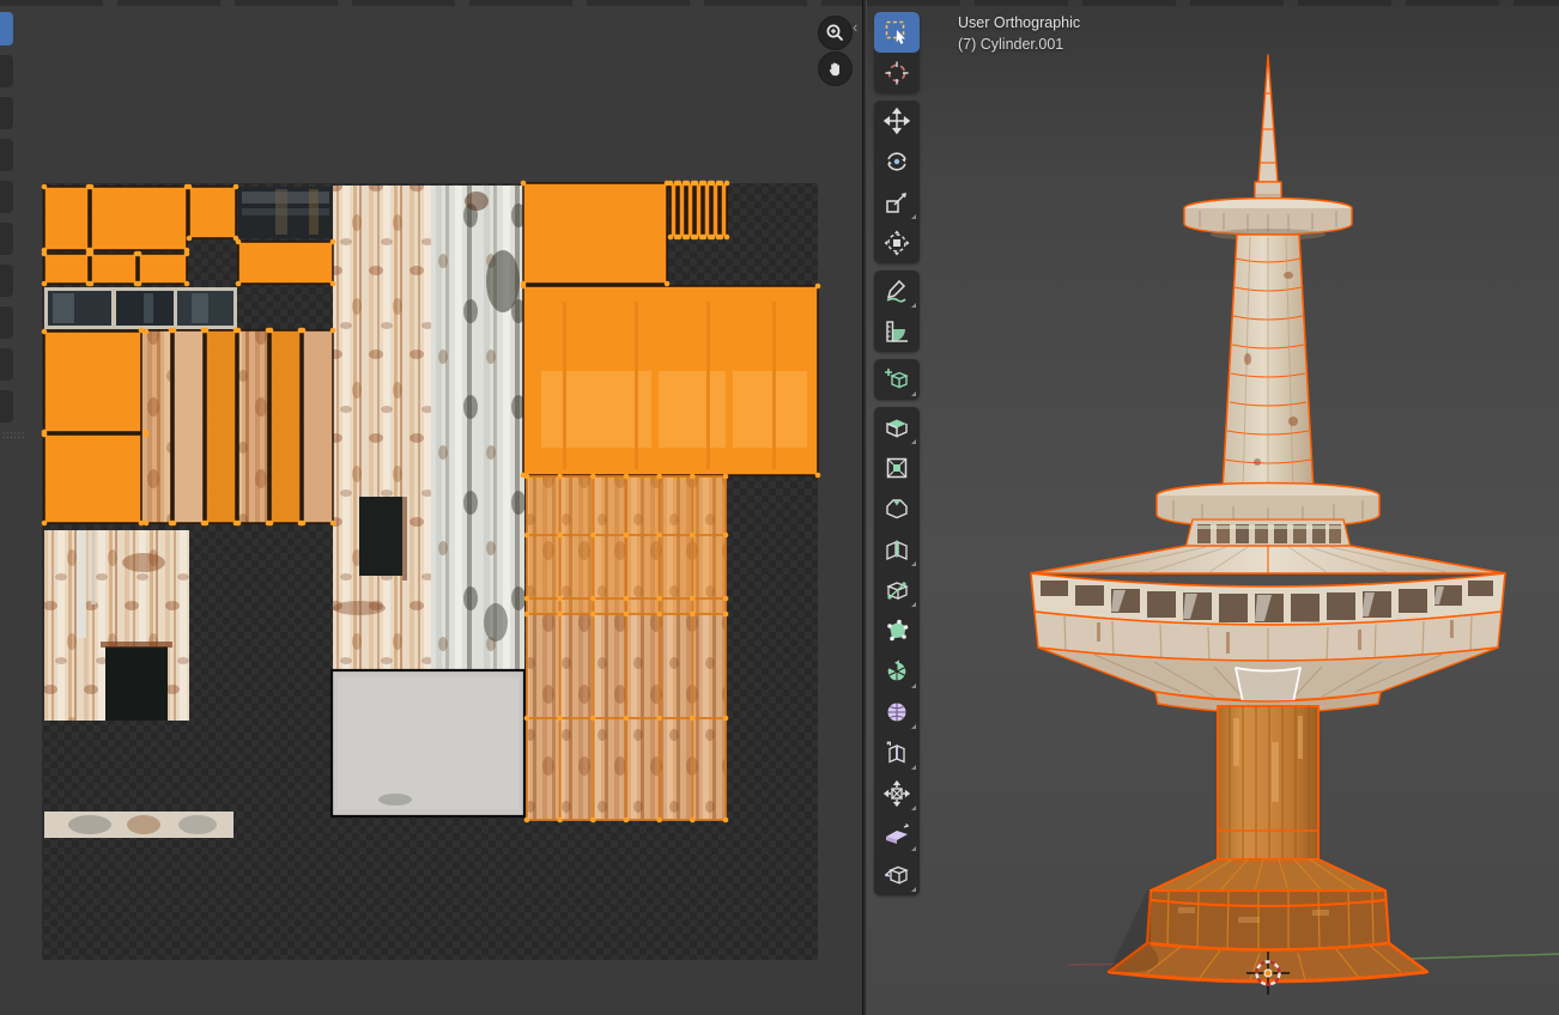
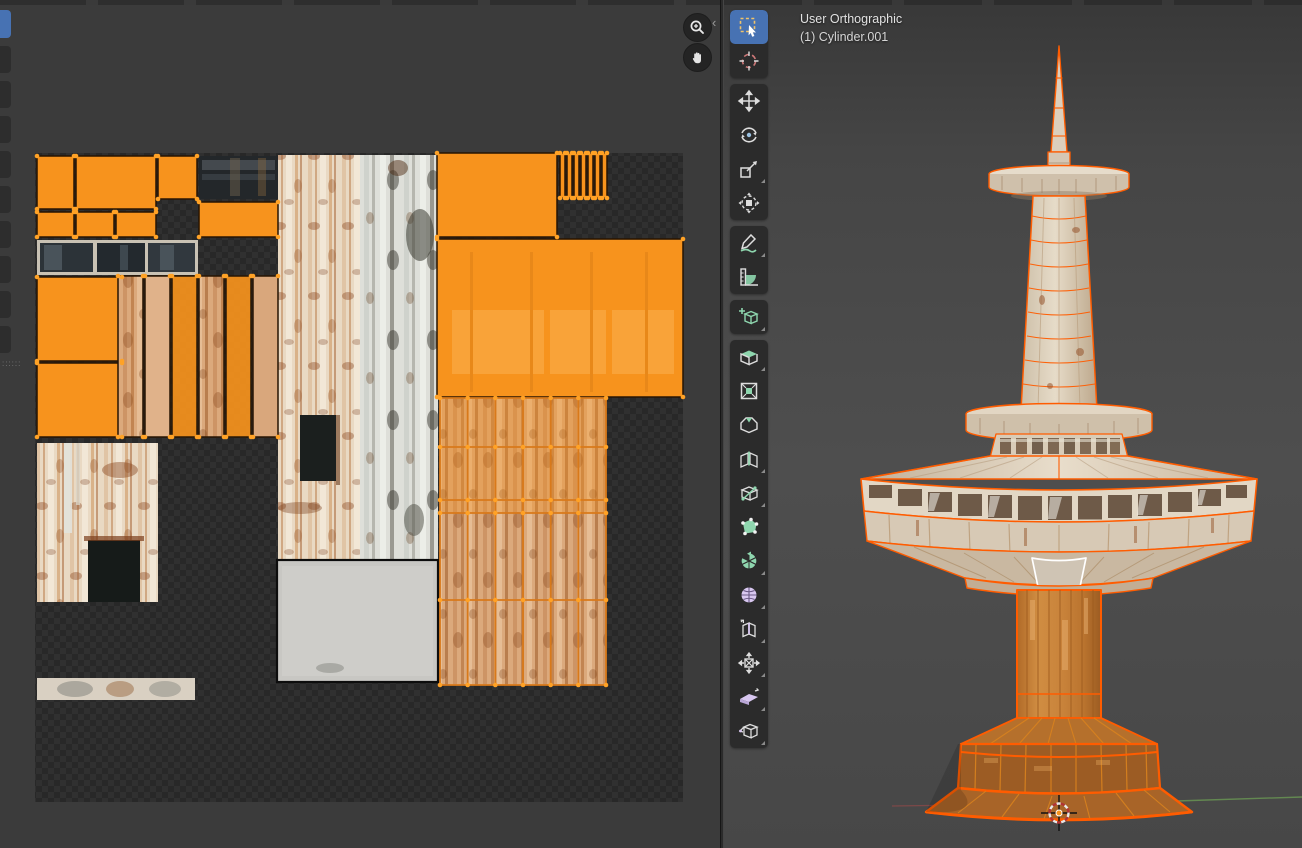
  ‹
  User Orthographic
- (7) Cylinder.001
+ (1) Cylinder.001
